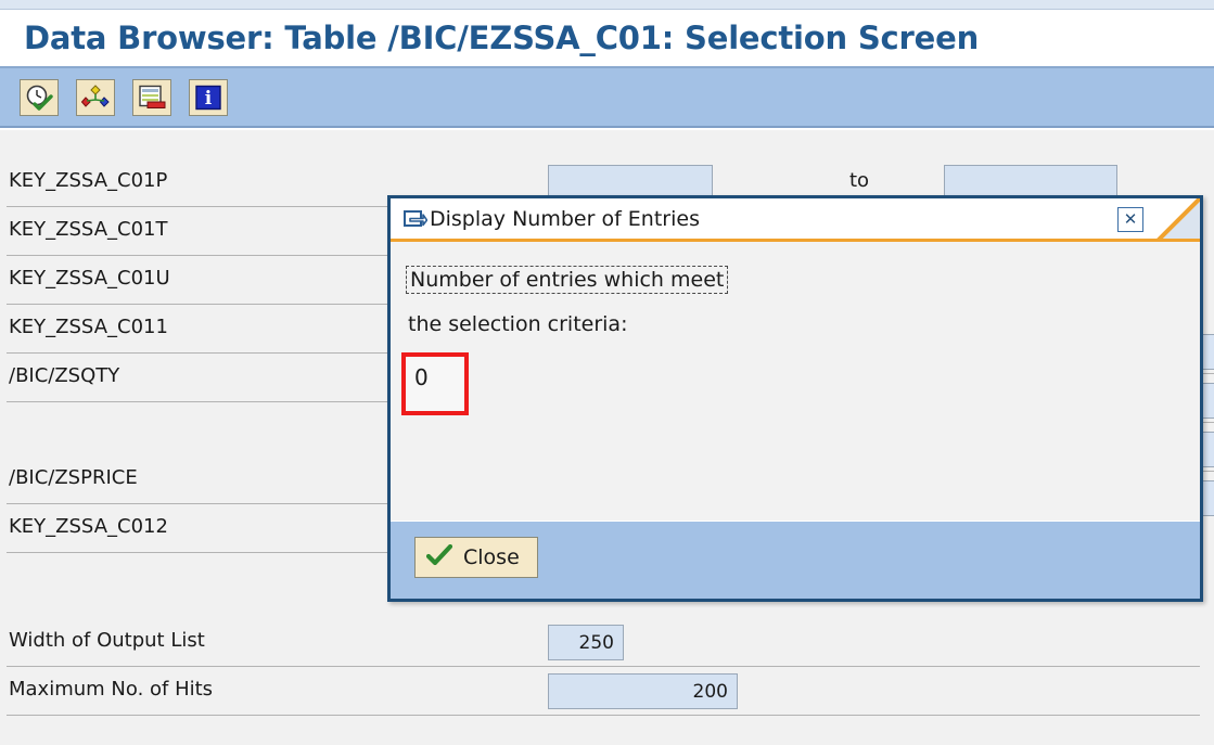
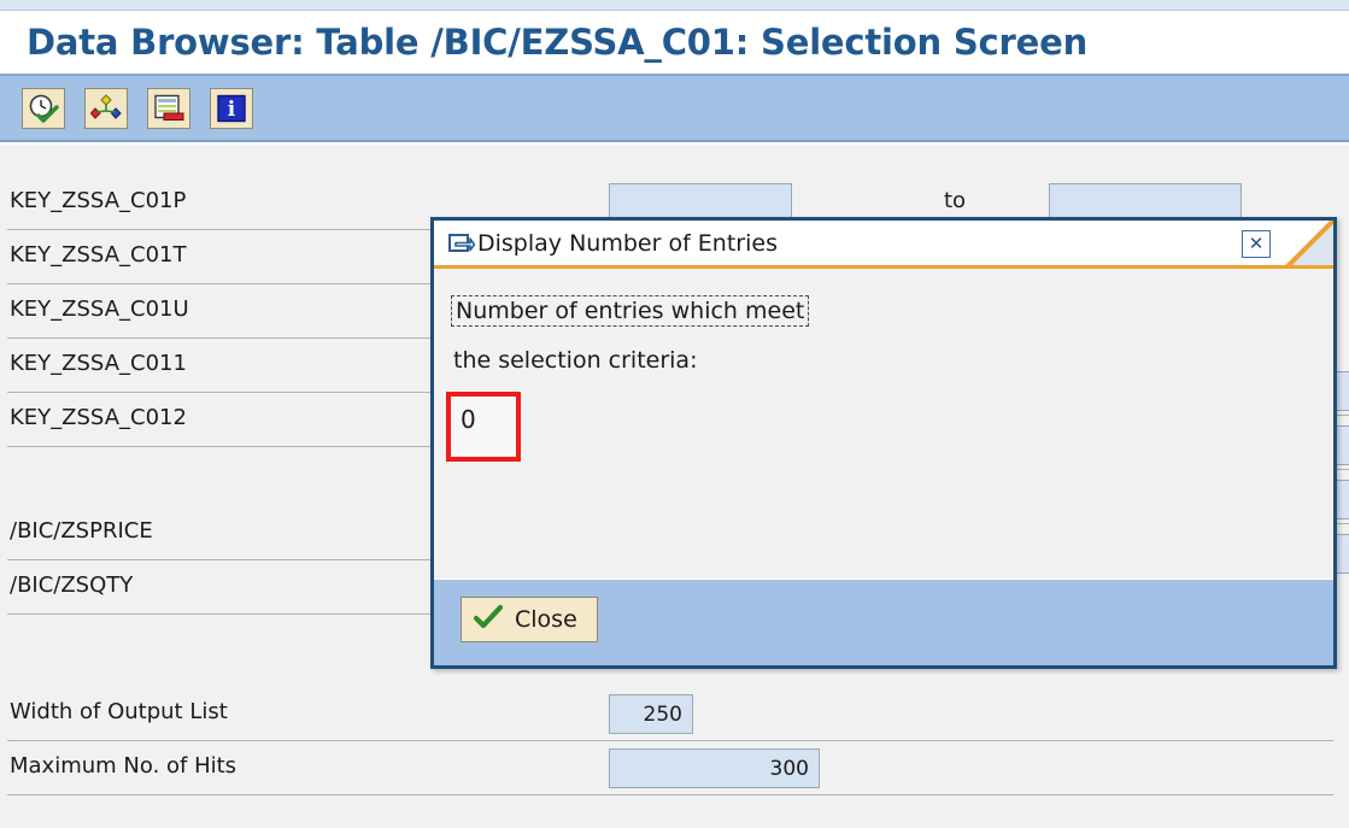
  Data Browser: Table /BIC/EZSSA_C01: Selection Screen
  i
  KEY_ZSSA_C01P
  to
  KEY_ZSSA_C01T
  KEY_ZSSA_C01U
  KEY_ZSSA_C011
- /BIC/ZSQTY
+ KEY_ZSSA_C012
  /BIC/ZSPRICE
- KEY_ZSSA_C012
+ /BIC/ZSQTY
  Width of Output List
  250
  Maximum No. of Hits
- 200
+ 300
  Display Number of Entries
  ✕
  Number of entries which meet
  the selection criteria:
  0
  Close
